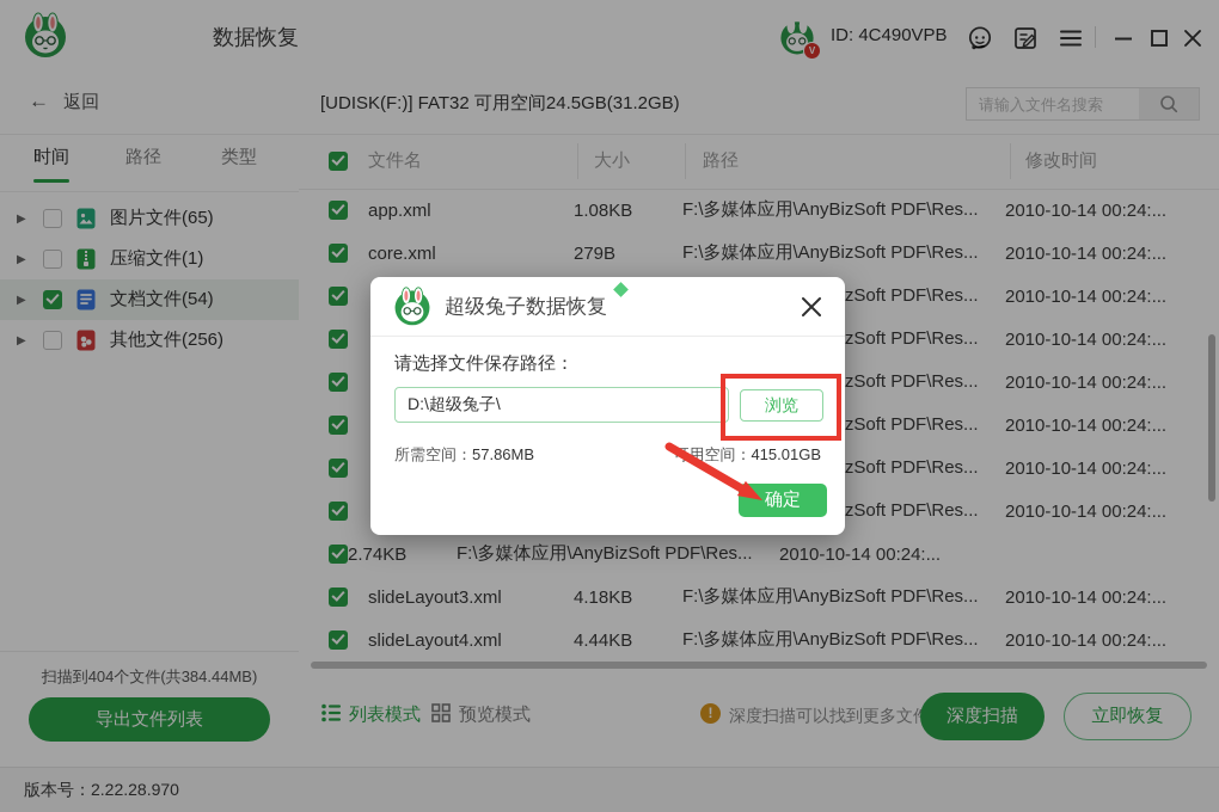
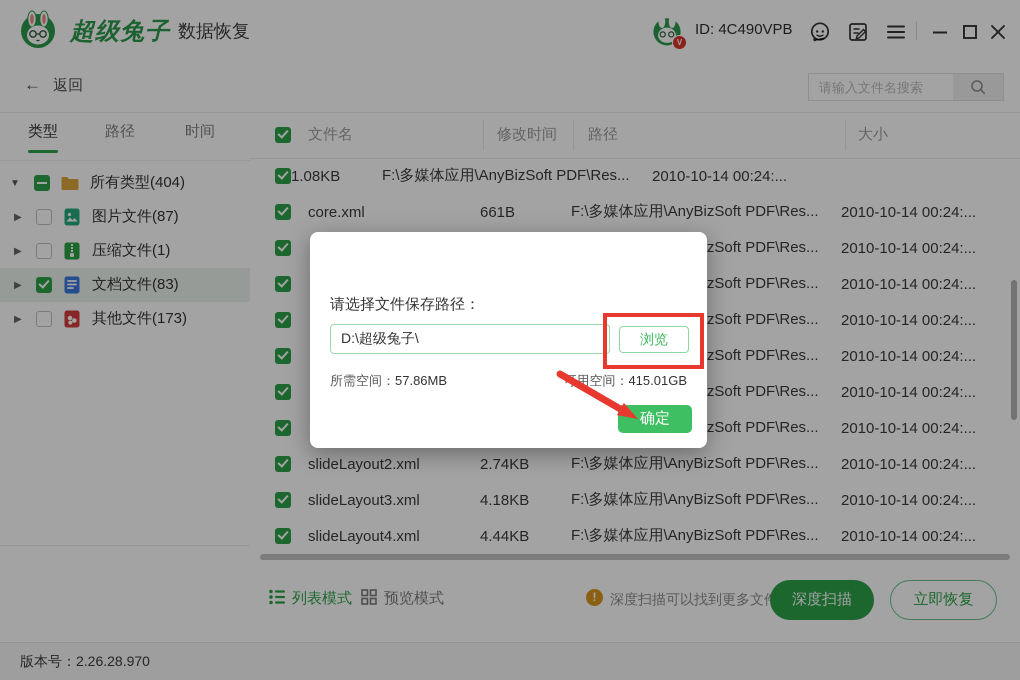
+ 超级兔子
  数据恢复
  V
  ID: 4C490VPB
  ← 返回
- 时间
+ 类型
  路径
- 类型
+ 时间
+ ▼
+ 所有类型(404)
  ▶
- 图片文件(65)
+ 图片文件(87)
  ▶
  压缩文件(1)
  ▶
- 文档文件(54)
+ 文档文件(83)
  ▶
- 其他文件(256)
+ 其他文件(173)
- 扫描到404个文件(共384.44MB)
- 导出文件列表
- [UDISK(F:)] FAT32 可用空间24.5GB(31.2GB)
  请输入文件名搜索
  文件名
- 大小
+ 修改时间
  路径
- 修改时间
+ 大小
- app.xml
  1.08KB
  F:\多媒体应用\AnyBizSoft PDF\Res...
  2010-10-14 00:24:...
  core.xml
- 279B
+ 661B
  F:\多媒体应用\AnyBizSoft PDF\Res...
  2010-10-14 00:24:...
  2010-10-14 00:24:...
  2010-10-14 00:24:...
  2010-10-14 00:24:...
  2010-10-14 00:24:...
  2010-10-14 00:24:...
  2010-10-14 00:24:...
+ slideLayout2.xml
  2.74KB
  F:\多媒体应用\AnyBizSoft PDF\Res...
  2010-10-14 00:24:...
  slideLayout3.xml
  4.18KB
  F:\多媒体应用\AnyBizSoft PDF\Res...
  2010-10-14 00:24:...
  slideLayout4.xml
  4.44KB
  F:\多媒体应用\AnyBizSoft PDF\Res...
  2010-10-14 00:24:...
  列表模式
  预览模式
  !
  深度扫描可以找到更多文
  深度扫描
  立即恢复
- 版本号：2.22.28.970
+ 版本号：2.26.28.970
- 超级兔子数据恢复
  请选择文件保存路径：
  D:\超级兔子\
  浏览
  所需空间：57.86MB
  用空间：415.01GB
  确定
